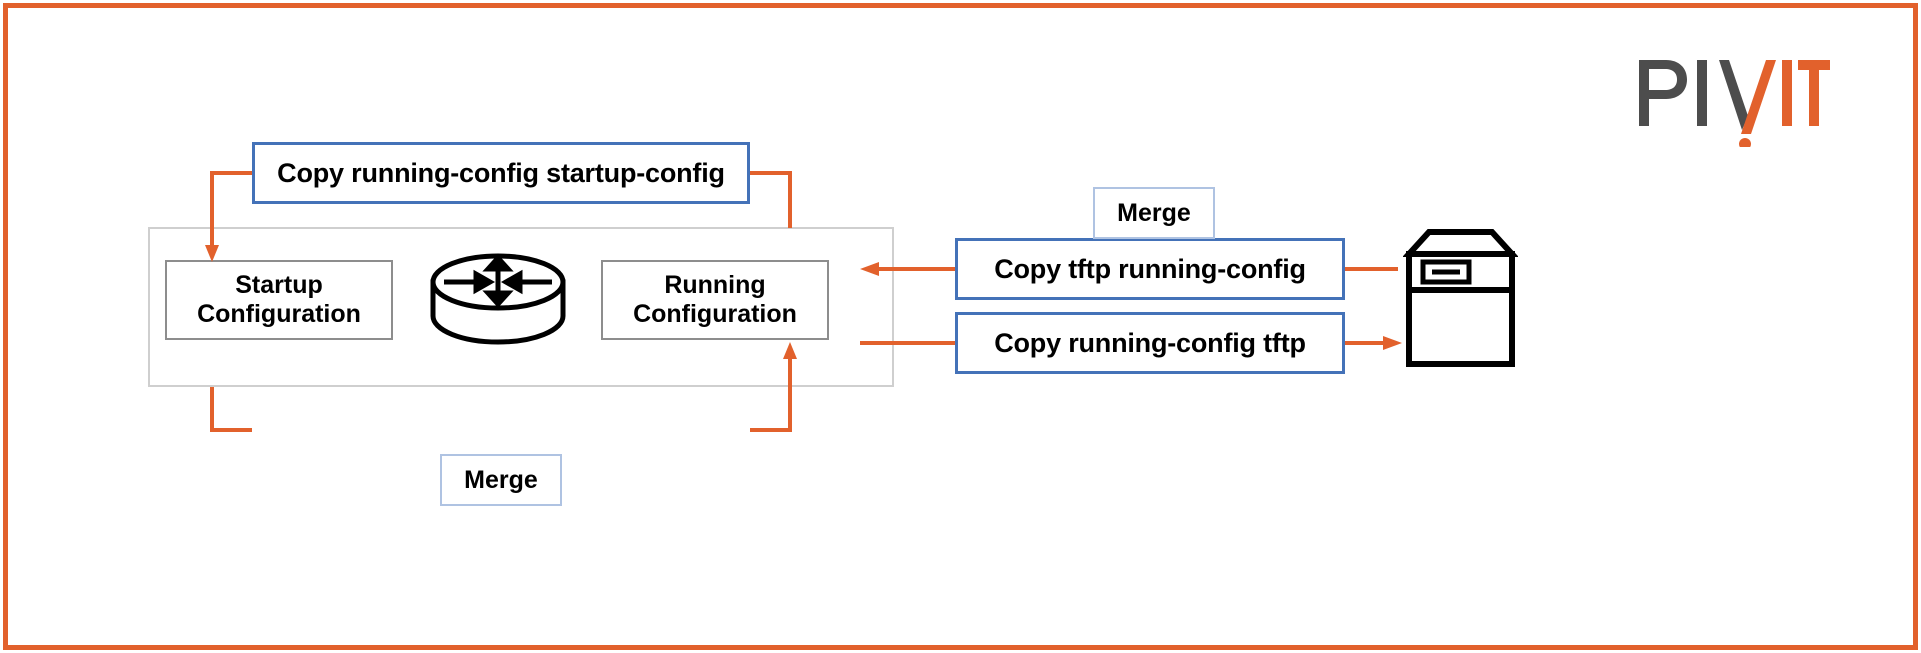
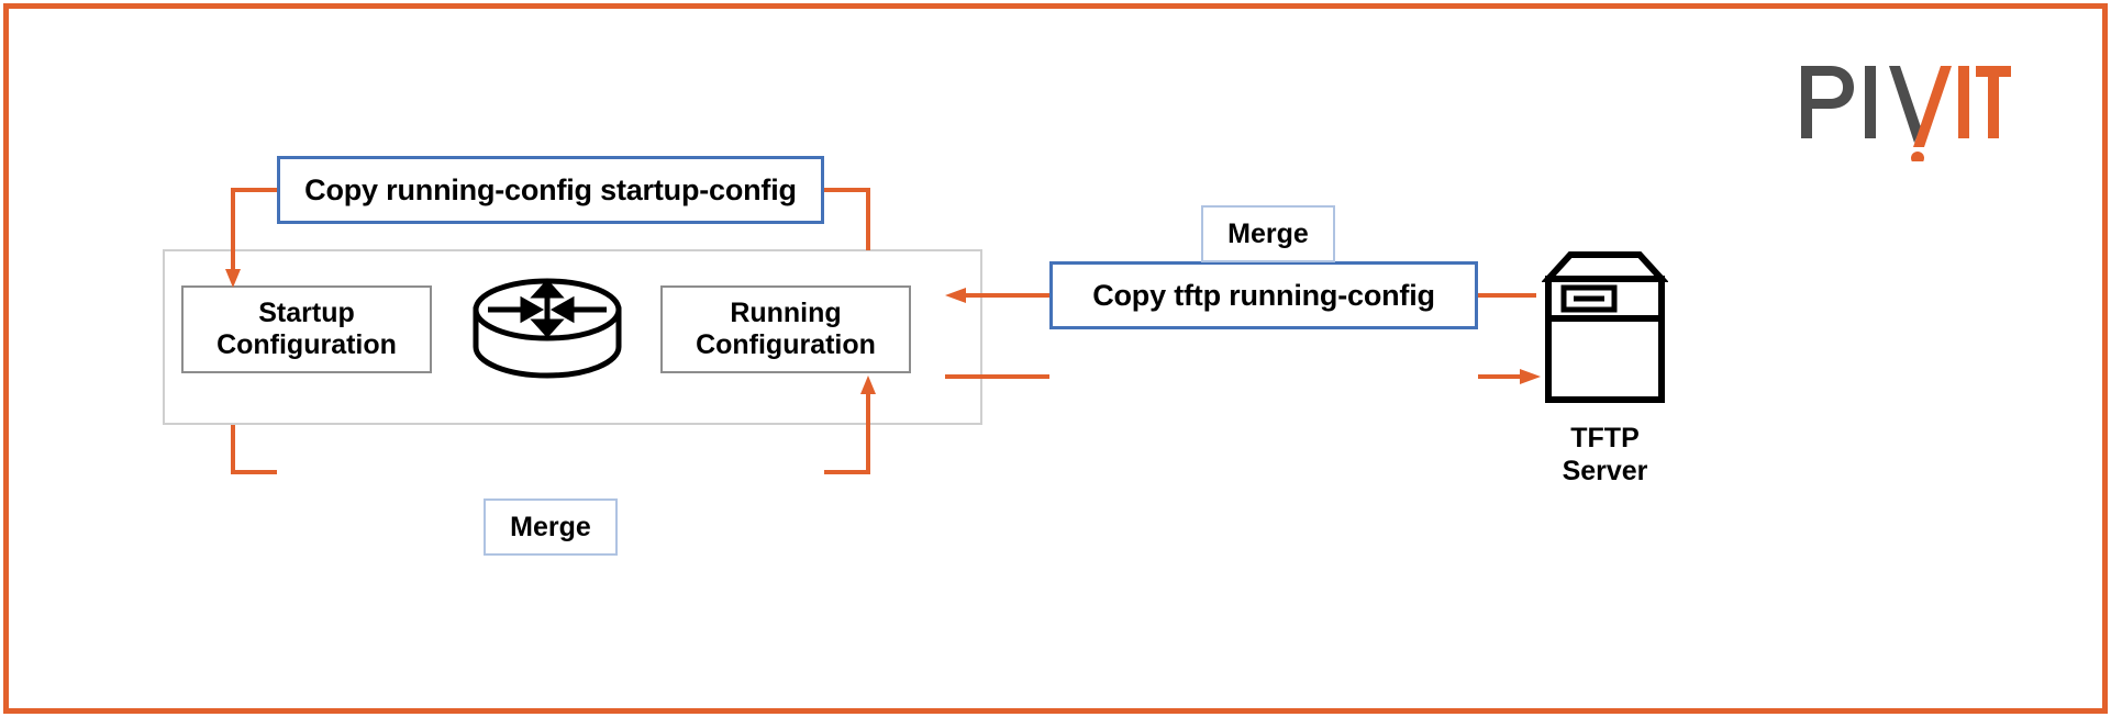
  Startup
  Configuration
  Running
  Configuration
  Copy running-config startup-config
  Copy tftp running-config
- Copy running-config tftp
  Merge
  Merge
+ TFTP
+ Server
